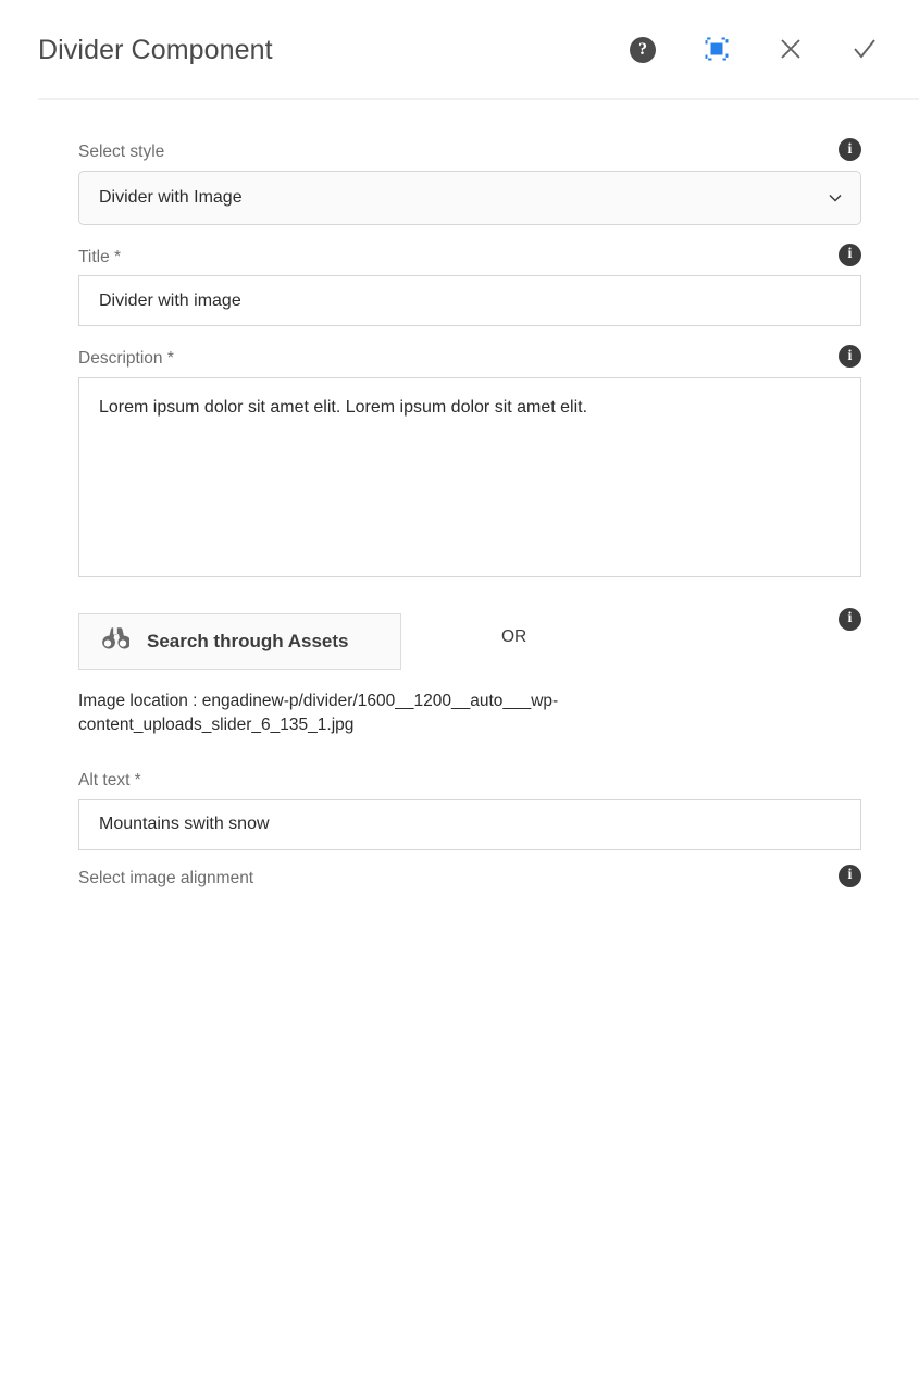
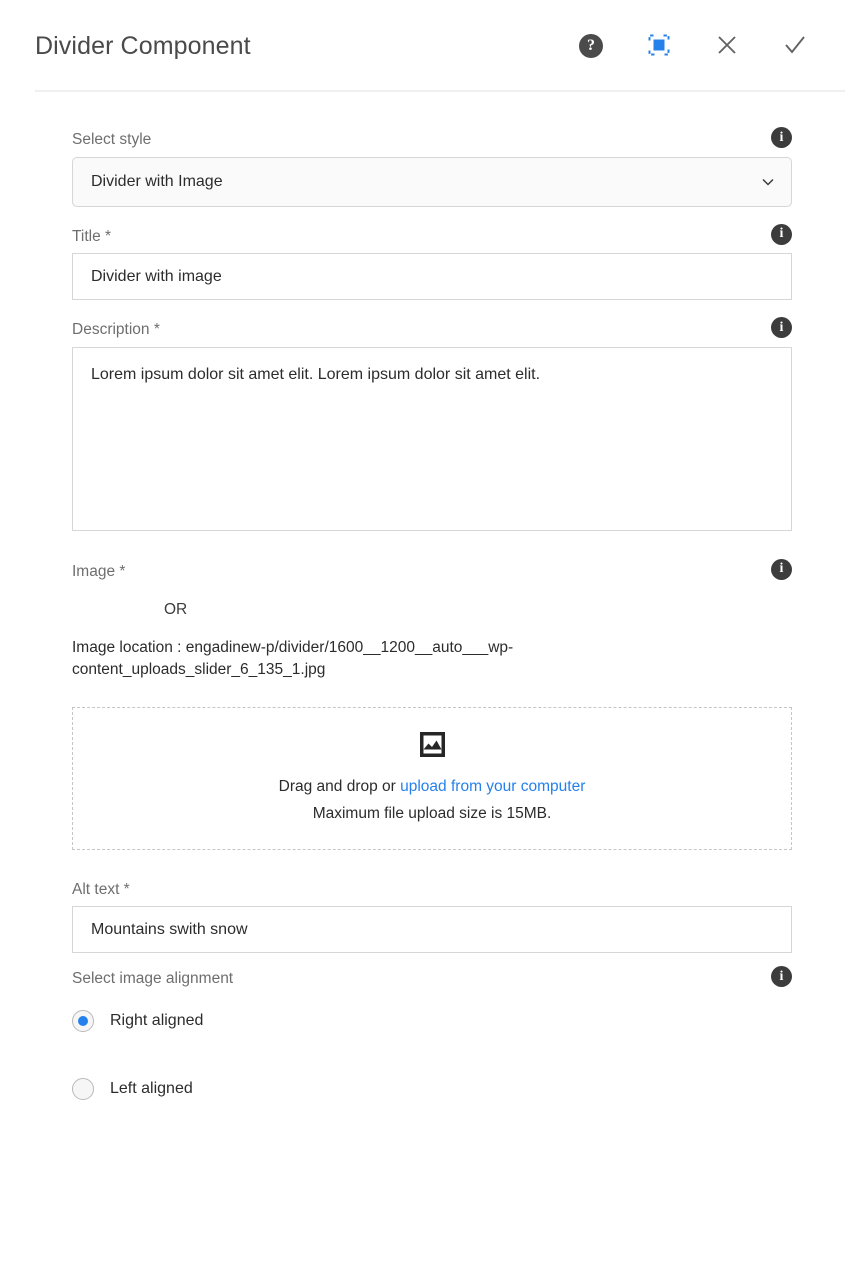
  Divider Component
  ?
  Select style
  i
  Divider with Image
  Title *
  i
  Divider with image
  Description *
  i
  Lorem ipsum dolor sit amet elit. Lorem ipsum dolor sit amet elit.
+ Image *
  i
- Search through Assets
  OR
  Image location : engadinew-p/divider/1600__1200__auto___wp-content_uploads_slider_6_135_1.jpg
+ Drag and drop or upload from your computer
+ Maximum file upload size is 15MB.
  Alt text *
  Mountains swith snow
  Select image alignment
  i
+ Right aligned
+ Left aligned
